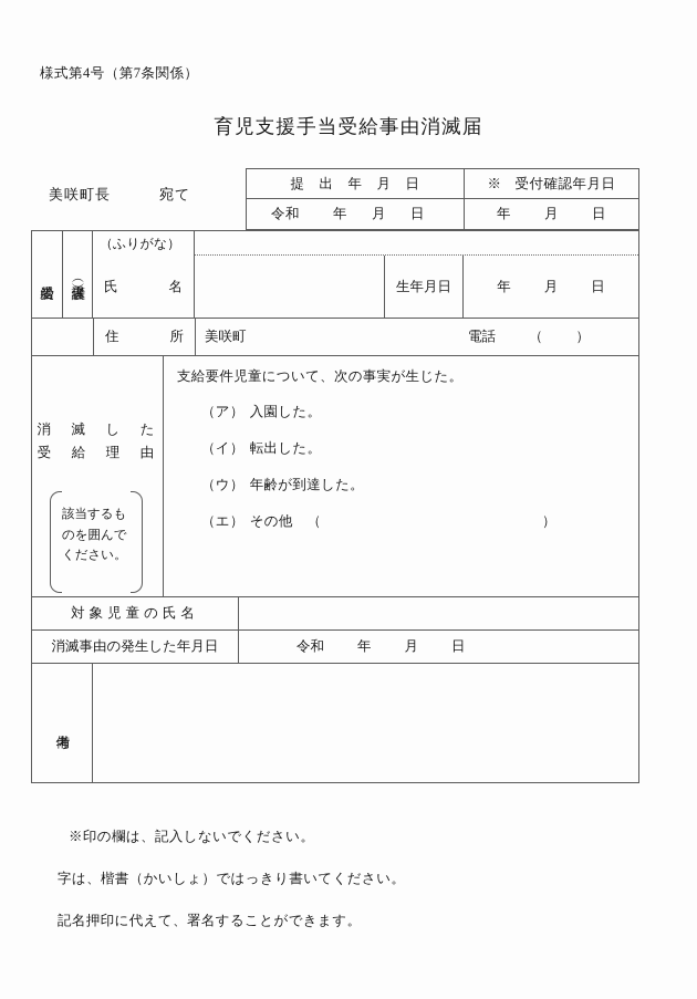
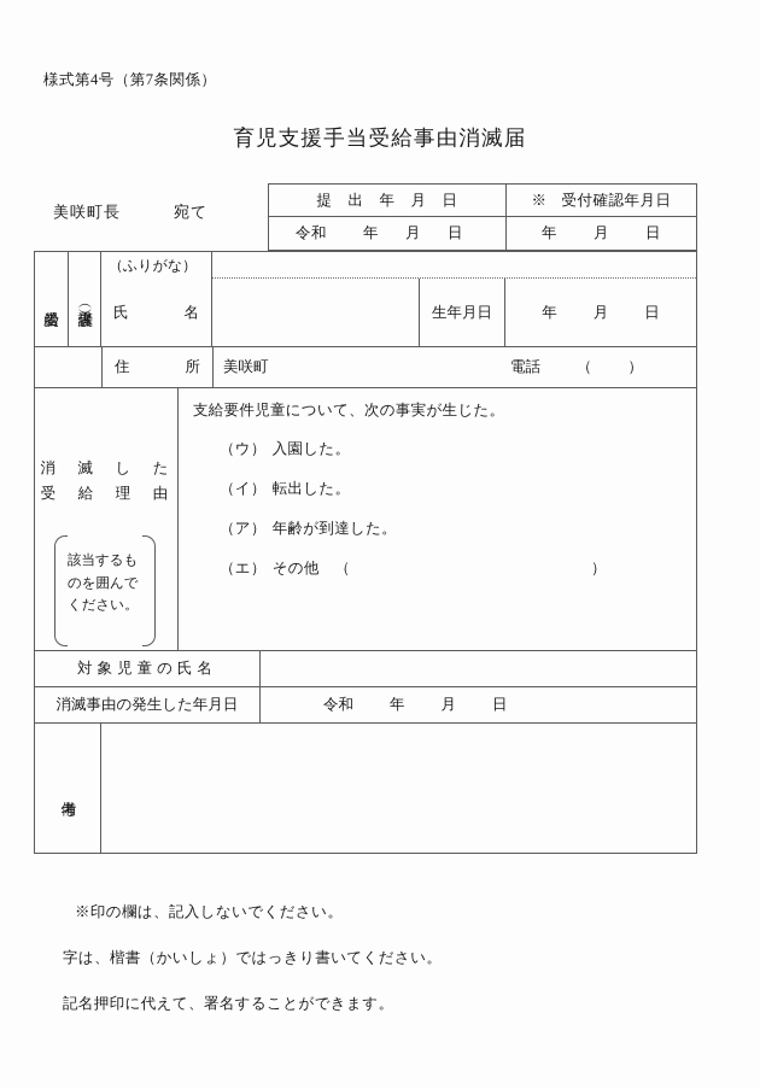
  様式第4号（第7条関係）
  育児支援手当受給事由消滅届
  美咲町長 宛て
  提 出 年 月 日
  ※
  受付確認年月日
  令和
  年
  月
  日
  年
  月
  日
  （ふりがな）
  氏
  名
  生年月日
  年
  月
  日
  住
  所
  美咲町
  電話 （ ）
  消 滅 し た
  受 給 理 由
  該当するものを囲んでください。
  支給要件児童について、次の事実が生じた。
- （ア） 入園した。
+ （ウ） 入園した。
  （イ） 転出した。
- （ウ） 年齢が到達した。
+ （ア） 年齢が到達した。
  （エ） その他 （
  ）
  対象児童の氏名
  消滅事由の発生した年月日
  令和
  年
  月
  日
  ※印の欄は、記入しないでください。
  字は、楷書（かいしょ）ではっきり書いてください。
  記名押印に代えて、署名することができます。
